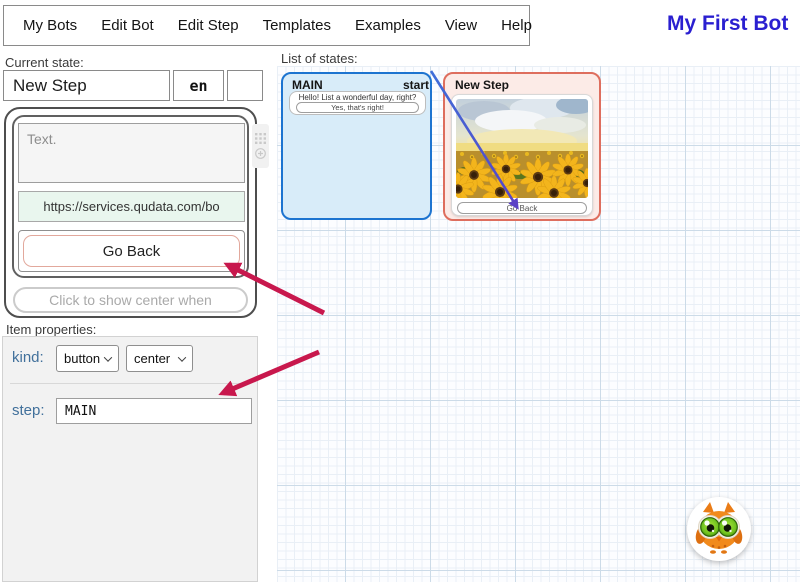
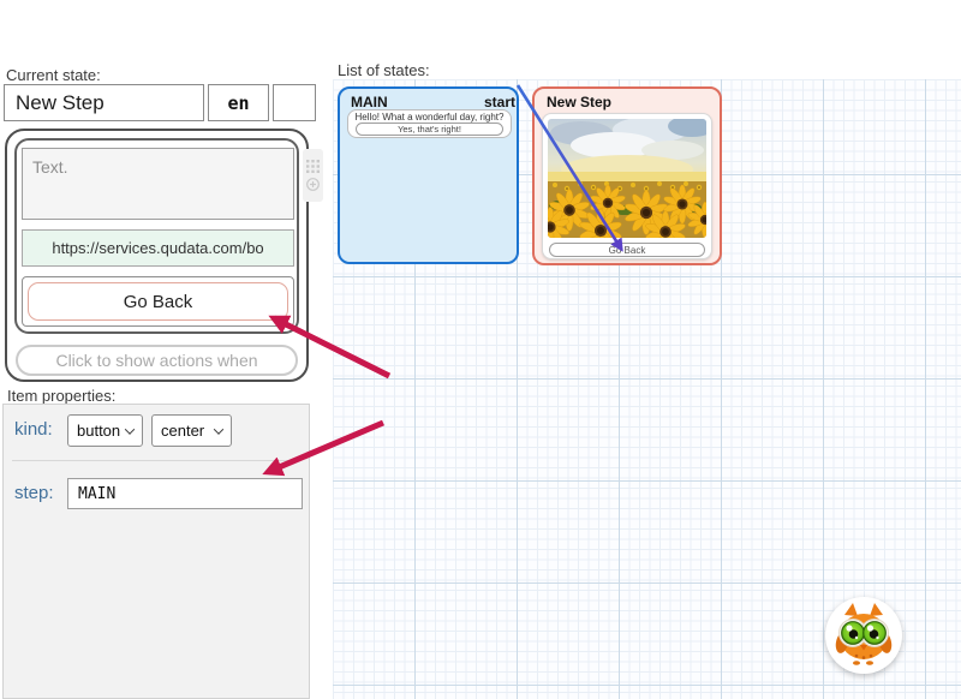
- My Bots
- Edit Bot
- Edit Step
- Templates
- Examples
- View
- Help
- My First Bot
  Current state:
  New Step
  en
  Text.
  https://services.qudata.com/bo
  Go Back
- Click to show center when
+ Click to show actions when
  Item properties:
  kind:
  button
  center
  step:
  MAIN
  List of states:
  MAIN
  start
- Hello! List a wonderful day, right?
+ Hello! What a wonderful day, right?
  Yes, that's right!
  New Step
  Go Back
